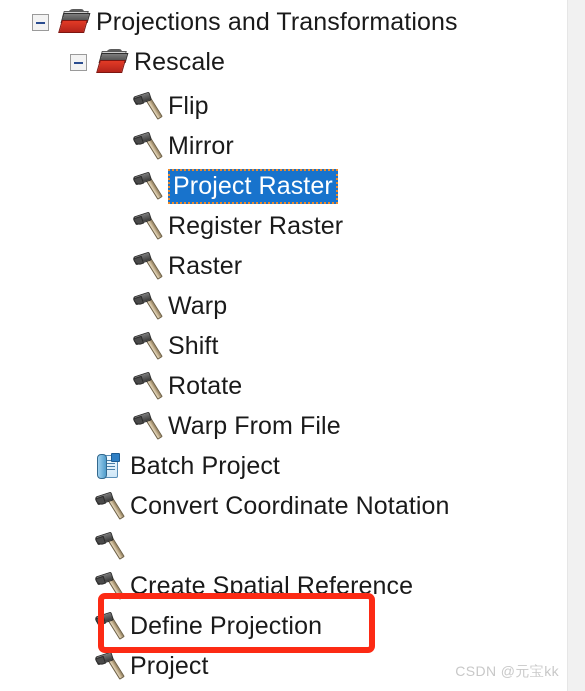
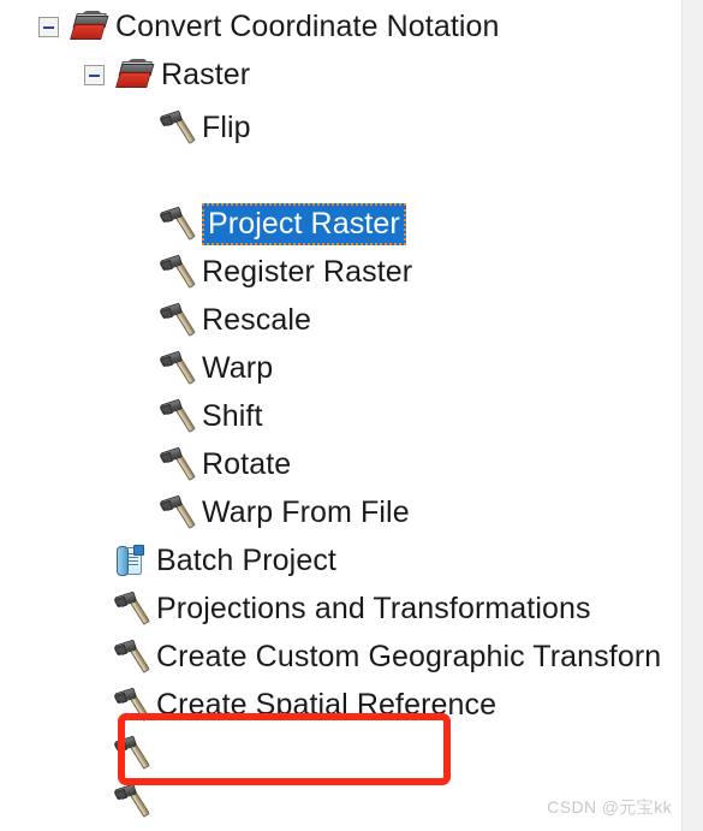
- Projections and Transformations
+ Convert Coordinate Notation
- Rescale
+ Raster
  Flip
- Mirror
  Project Raster
  Register Raster
- Raster
+ Rescale
  Warp
  Shift
  Rotate
  Warp From File
  Batch Project
- Convert Coordinate Notation
+ Projections and Transformations
+ Create Custom Geographic Transforn
  Create Spatial Reference
- Define Projection
- Project
  CSDN @元宝kk
